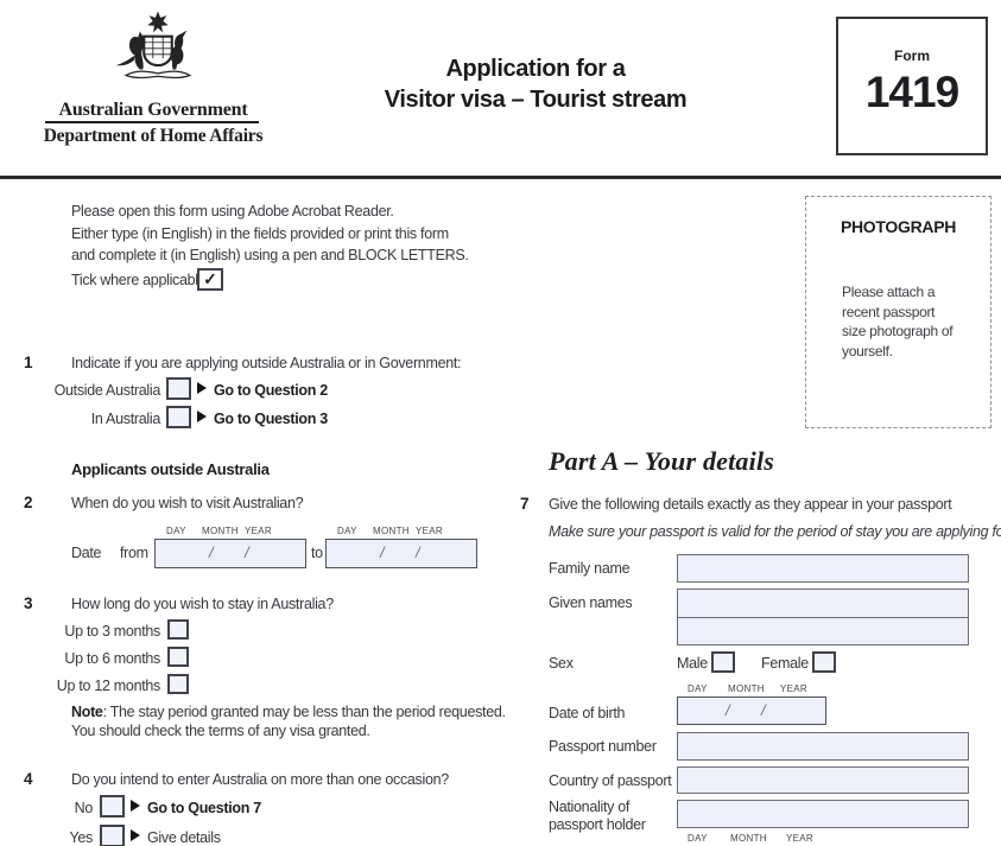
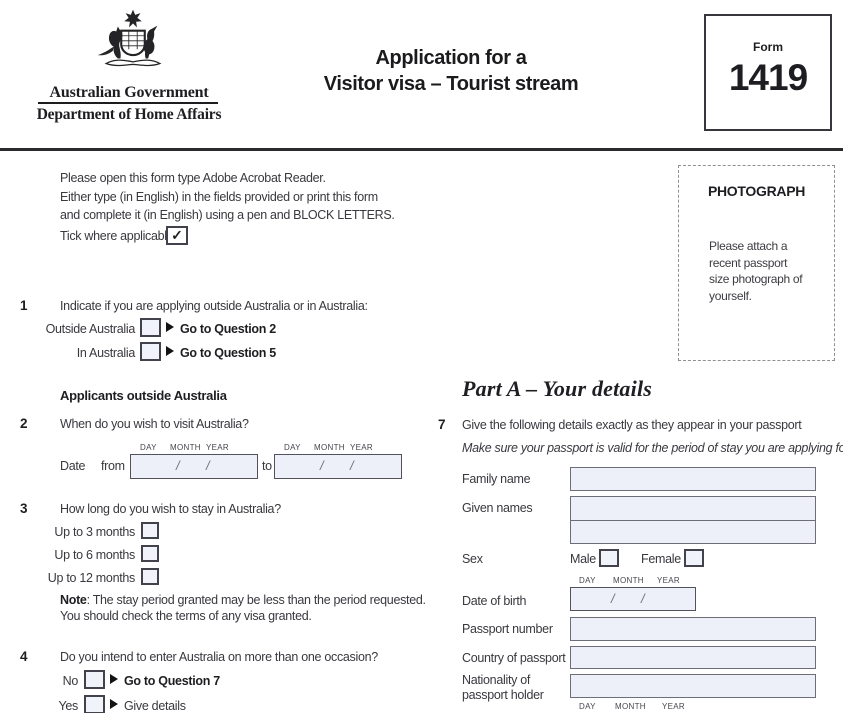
  Australian Government
  Department of Home Affairs
  Application for a
  Visitor visa – Tourist stream
  Form
  1419
  PHOTOGRAPH
  Please attach a recent passport size photograph of yourself.
- Please open this form using Adobe Acrobat Reader.
+ Please open this form type Adobe Acrobat Reader.
  Either type (in English) in the fields provided or print this form
  and complete it (in English) using a pen and BLOCK LETTERS.
  Tick where applicab
  ✓
  1
- Indicate if you are applying outside Australia or in Government:
+ Indicate if you are applying outside Australia or in Australia:
  Outside Australia
  Go to Question 2
  In Australia
- Go to Question 3
+ Go to Question 5
  Applicants outside Australia
  2
- When do you wish to visit Australian?
+ When do you wish to visit Australia?
  Date
  from
  DAY
  MONTH
  YEAR
  /
  /
  to
  DAY
  MONTH
  YEAR
  /
  /
  3
  How long do you wish to stay in Australia?
  Up to 3 months
  Up to 6 months
  Up to 12 months
  Note: The stay period granted may be less than the period requested.
  You should check the terms of any visa granted.
  4
  Do you intend to enter Australia on more than one occasion?
  No
  Go to Question 7
  Yes
  Give details
  Part A – Your details
  7
  Give the following details exactly as they appear in your passport
  Make sure your passport is valid for the period of stay you are applying fo
  Family name
  Given names
  Sex
  Male
  Female
  DAY
  MONTH
  YEAR
  Date of birth
  /
  /
  Passport number
  Country of passport
  Nationality of passport holder
  DAY
  MONTH
  YEAR
